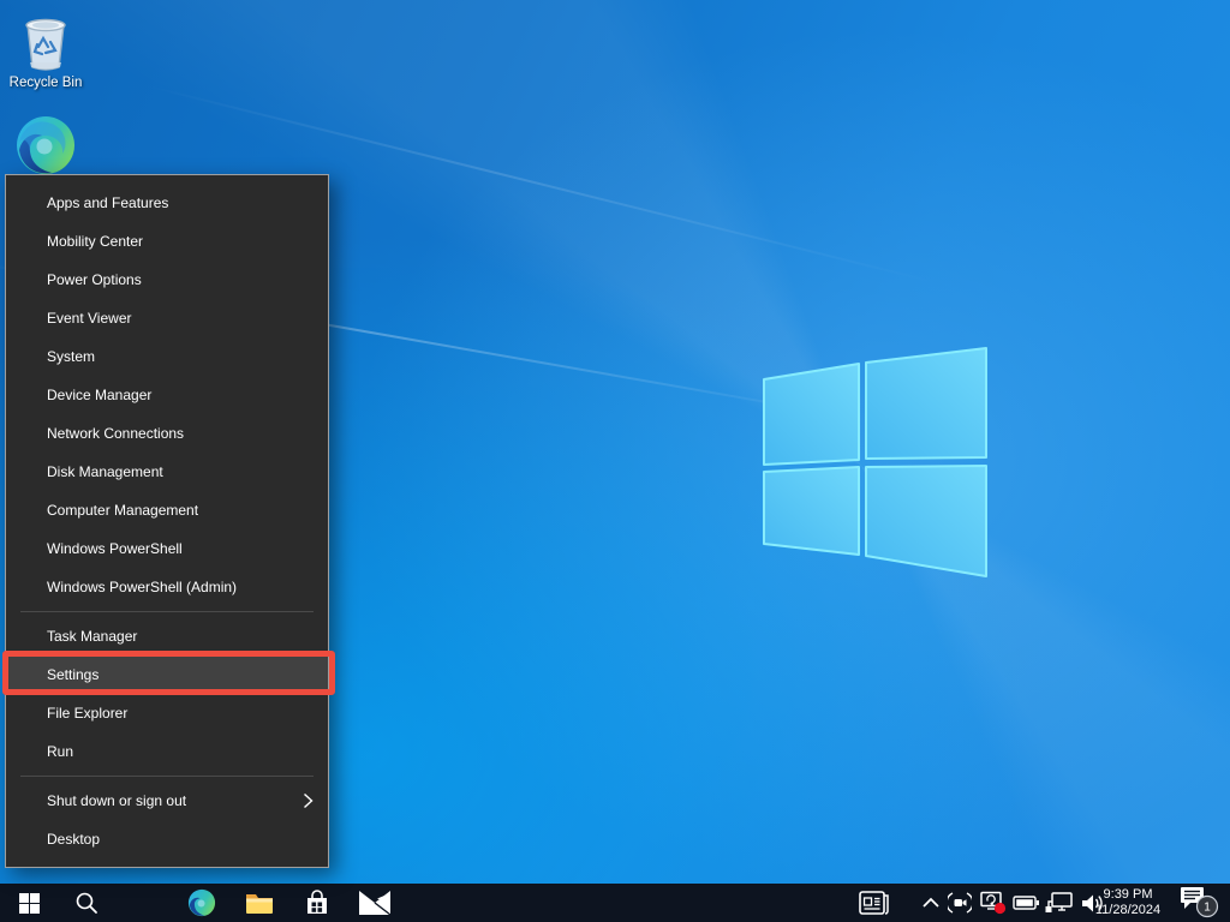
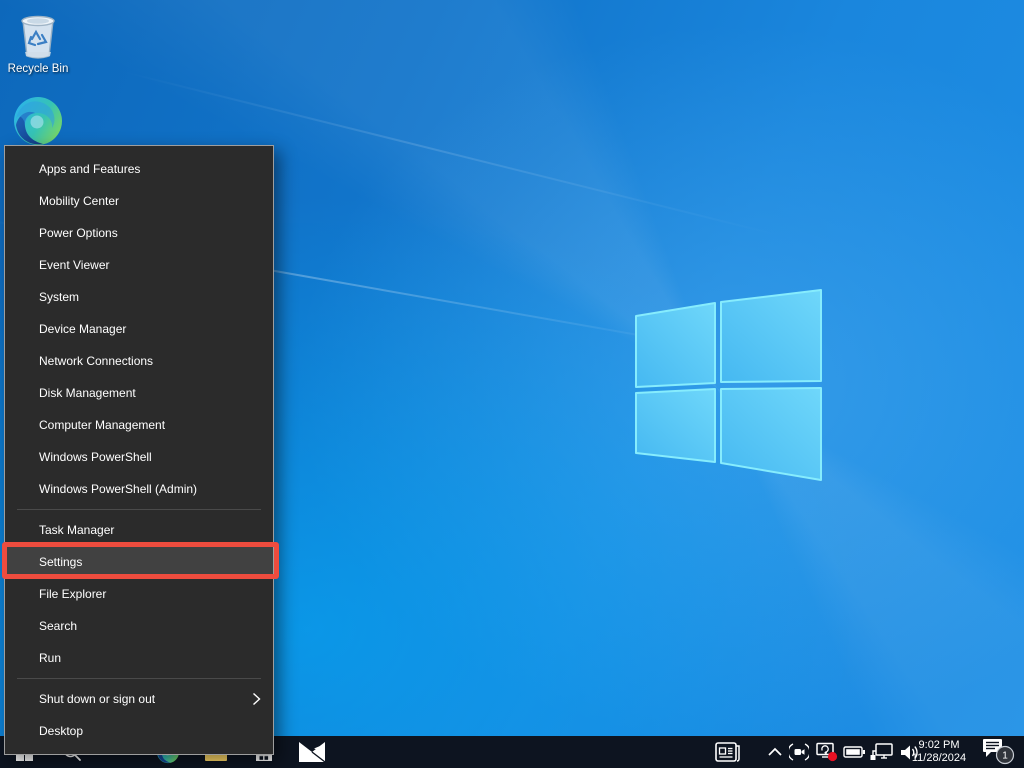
  Recycle Bin
  Apps and Features
  Mobility Center
  Power Options
  Event Viewer
  System
  Device Manager
  Network Connections
  Disk Management
  Computer Management
  Windows PowerShell
  Windows PowerShell (Admin)
  Task Manager
  Settings
  File Explorer
+ Search
  Run
  Shut down or sign out
  Desktop
- 9:39 PM
+ 9:02 PM
  11/28/2024
  1
